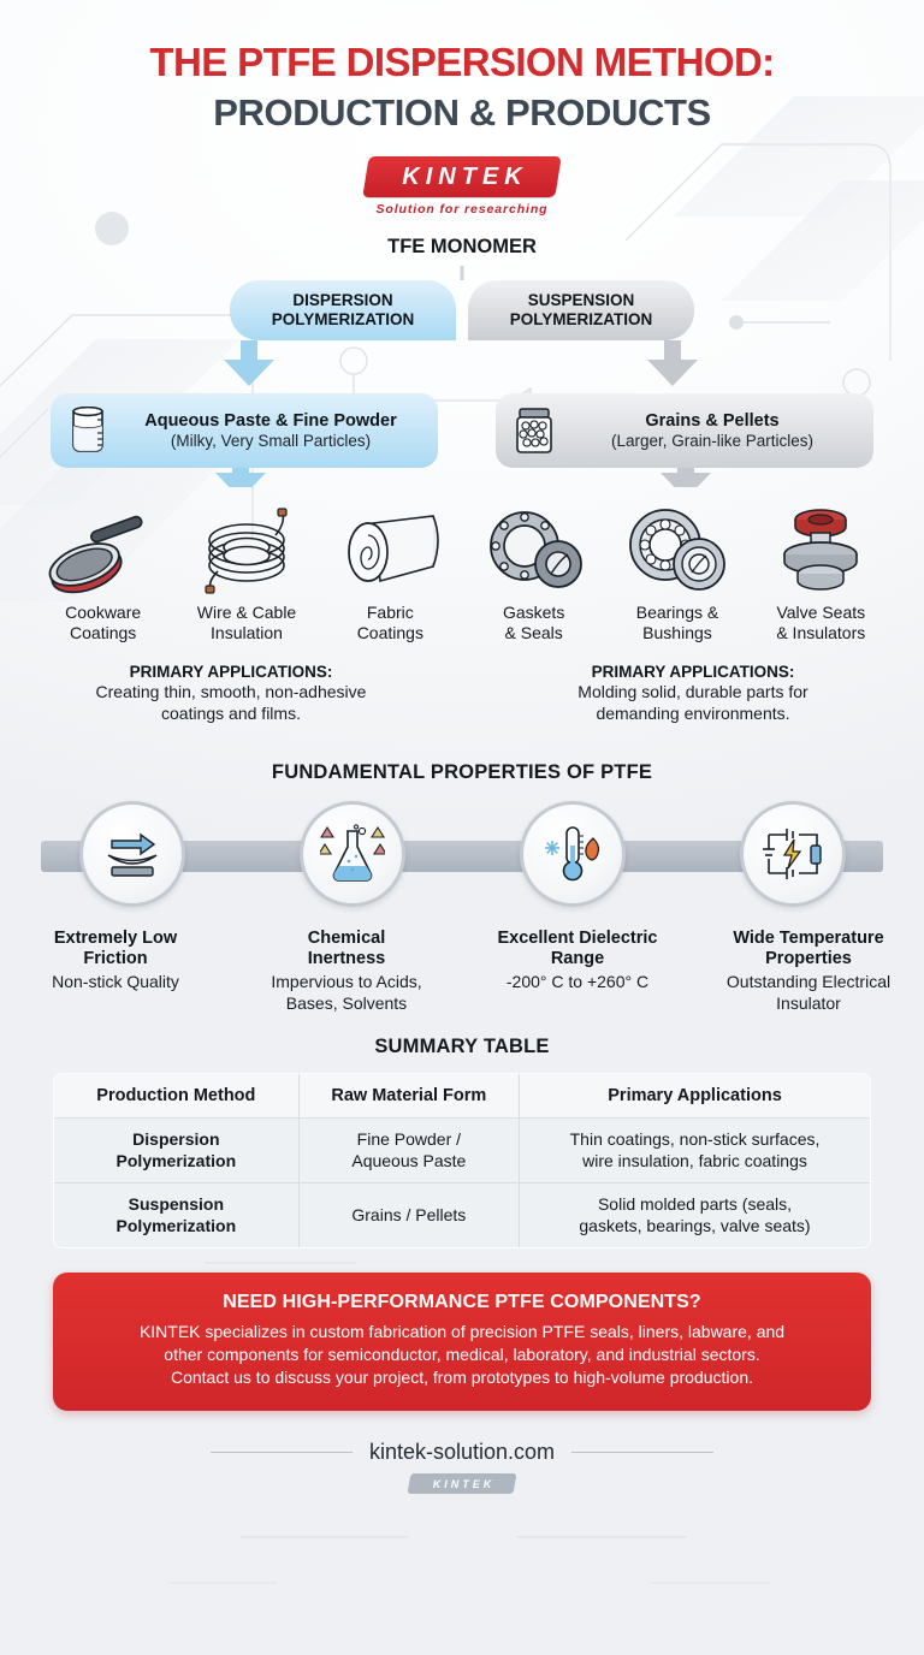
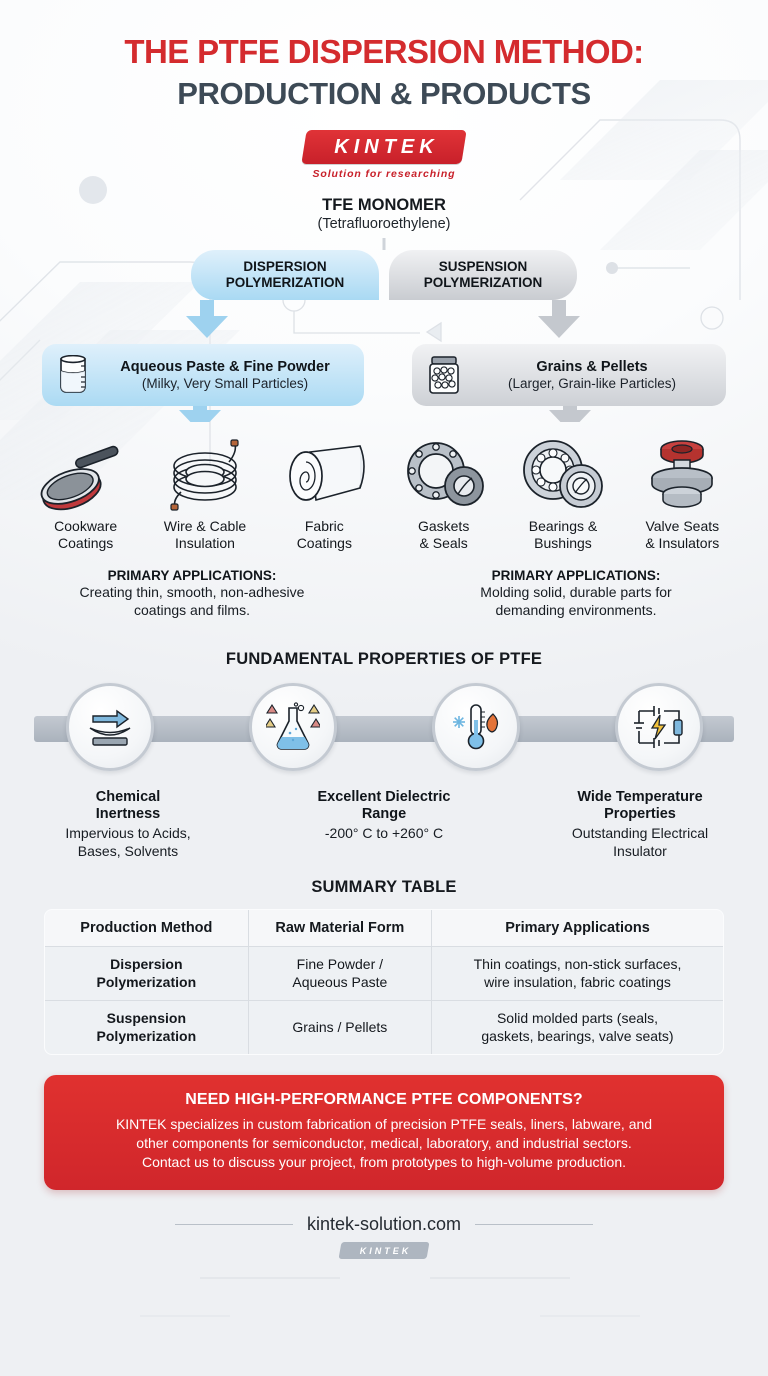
  THE PTFE DISPERSION METHOD:
  PRODUCTION & PRODUCTS
  KINTEK
  Solution for researching
  TFE MONOMER
+ (Tetrafluoroethylene)
  DISPERSION
  POLYMERIZATION
  SUSPENSION
  POLYMERIZATION
  Aqueous Paste & Fine Powder
  (Milky, Very Small Particles)
  Grains & Pellets
  (Larger, Grain-like Particles)
  Cookware
  Coatings
  Wire & Cable
  Insulation
  Fabric
  Coatings
  Gaskets
  & Seals
  Bearings &
  Bushings
  Valve Seats
  & Insulators
  PRIMARY APPLICATIONS:
  Creating thin, smooth, non-adhesive
  coatings and films.
  PRIMARY APPLICATIONS:
  Molding solid, durable parts for
  demanding environments.
  FUNDAMENTAL PROPERTIES OF PTFE
- Extremely Low
- Friction
- Non-stick Quality
  Chemical
  Inertness
  Impervious to Acids,
  Bases, Solvents
  Excellent Dielectric
  Range
  -200° C to +260° C
  Wide Temperature
  Properties
  Outstanding Electrical
  Insulator
  SUMMARY TABLE
  Production Method	Raw Material Form	Primary Applications
  Dispersion Polymerization	Fine Powder / Aqueous Paste	Thin coatings, non-stick surfaces, wire insulation, fabric coatings
  Suspension Polymerization	Grains / Pellets	Solid molded parts (seals, gaskets, bearings, valve seats)
  NEED HIGH-PERFORMANCE PTFE COMPONENTS?
  KINTEK specializes in custom fabrication of precision PTFE seals, liners, labware, and
  other components for semiconductor, medical, laboratory, and industrial sectors.
  Contact us to discuss your project, from prototypes to high-volume production.
  kintek-solution.com
  KINTEK
